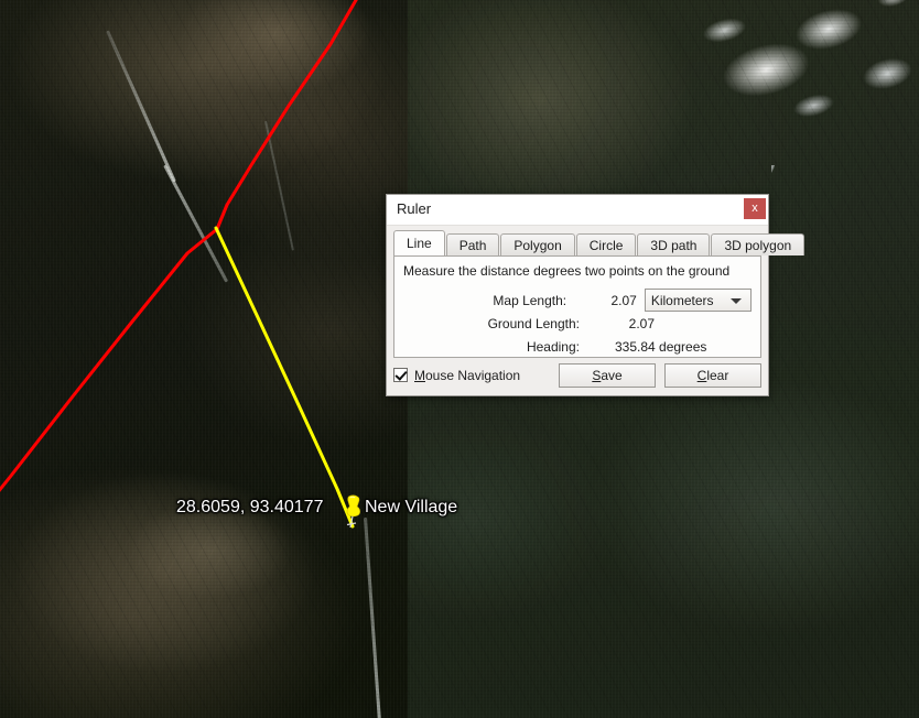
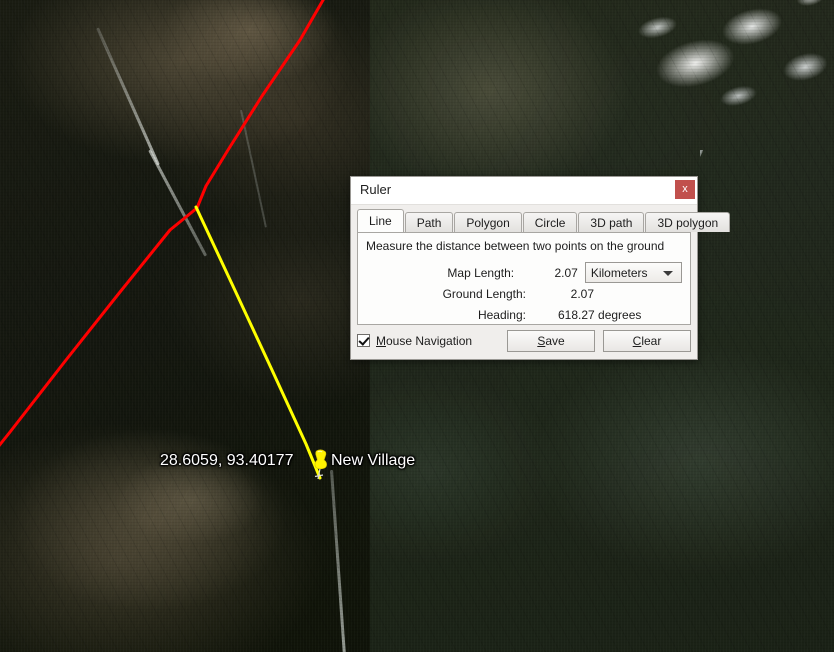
  28.6059, 93.40177
  New Village
  Ruler
  x
  Line
  Path
  Polygon
  Circle
  3D path
  3D polygon
- Measure the distance degrees two points on the ground
+ Measure the distance between two points on the ground
  Map Length:
  2.07
  Kilometers
  Ground Length:
  2.07
  Heading:
- 335.84 degrees
+ 618.27 degrees
  Mouse Navigation
  S
  ave
  C
  lear
